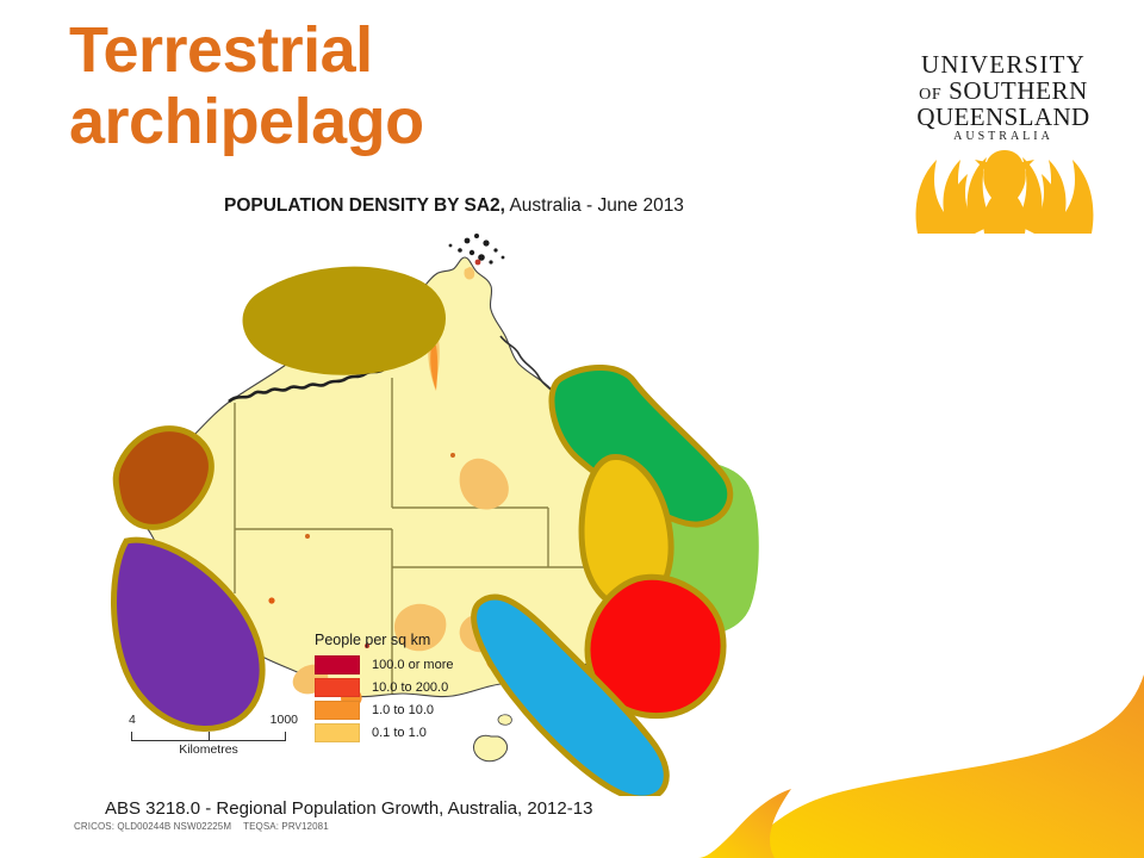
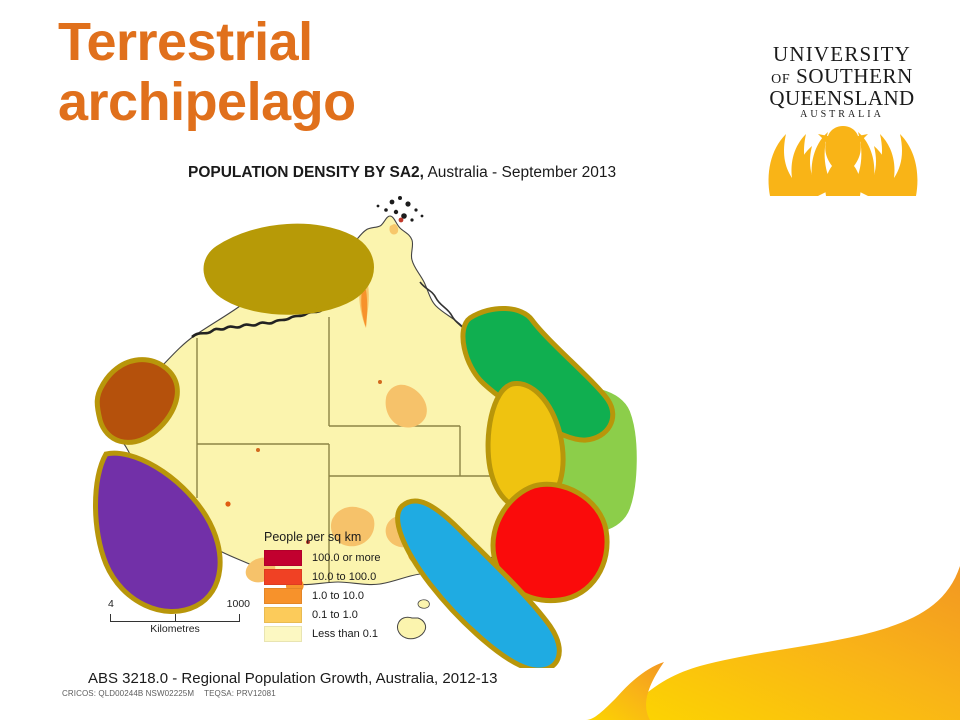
  Terrestrial
  archipelago
  UNIVERSITY
  OF SOUTHERN
  QUEENSLAND
  AUSTRALIA
- POPULATION DENSITY BY SA2, Australia - June 2013
+ POPULATION DENSITY BY SA2, Australia - September 2013
  People per sq km
  100.0 or more
- 10.0 to 200.0
+ 10.0 to 100.0
  1.0 to 10.0
  0.1 to 1.0
+ Less than 0.1
  4
  1000
  Kilometres
  ABS 3218.0 - Regional Population Growth, Australia, 2012-13
  CRICOS: QLD00244B NSW02225M TEQSA: PRV12081
